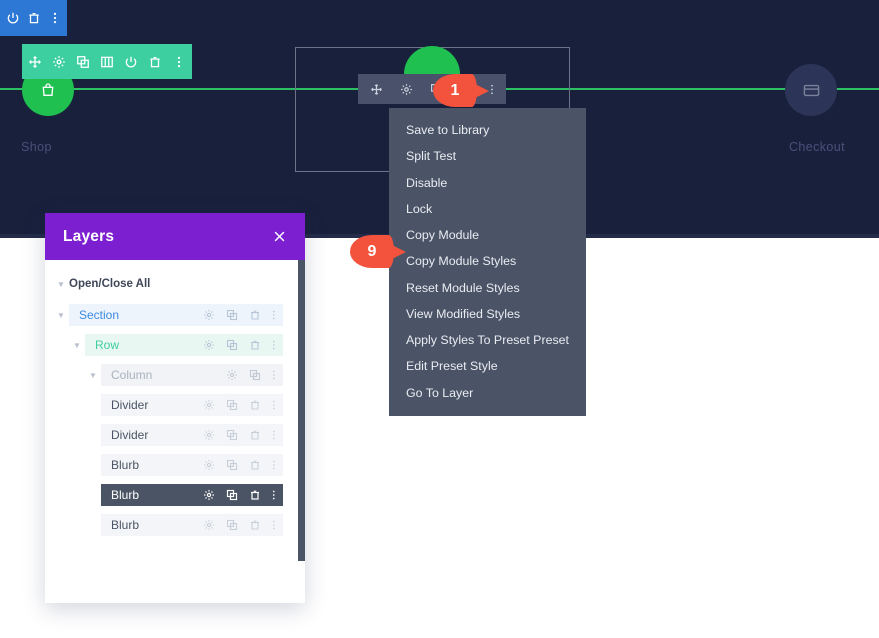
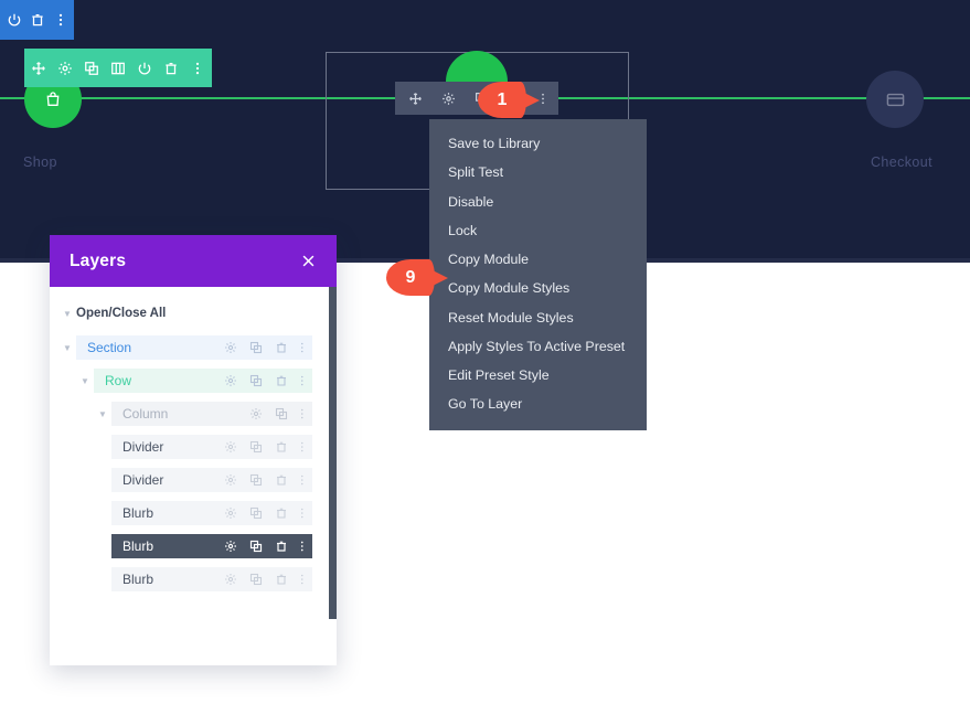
  Shop
  Checkout
  Save to Library
  Split Test
  Disable
  Lock
  Copy Module
  Copy Module Styles
  Reset Module Styles
- View Modified Styles
- Apply Styles To Preset Preset
+ Apply Styles To Active Preset
  Edit Preset Style
  Go To Layer
  1
  9
  Layers
  ▼
  Open/Close All
  ▼
  Section
  ▼
  Row
  ▼
  Column
  Divider
  Divider
  Blurb
  Blurb
  Blurb
